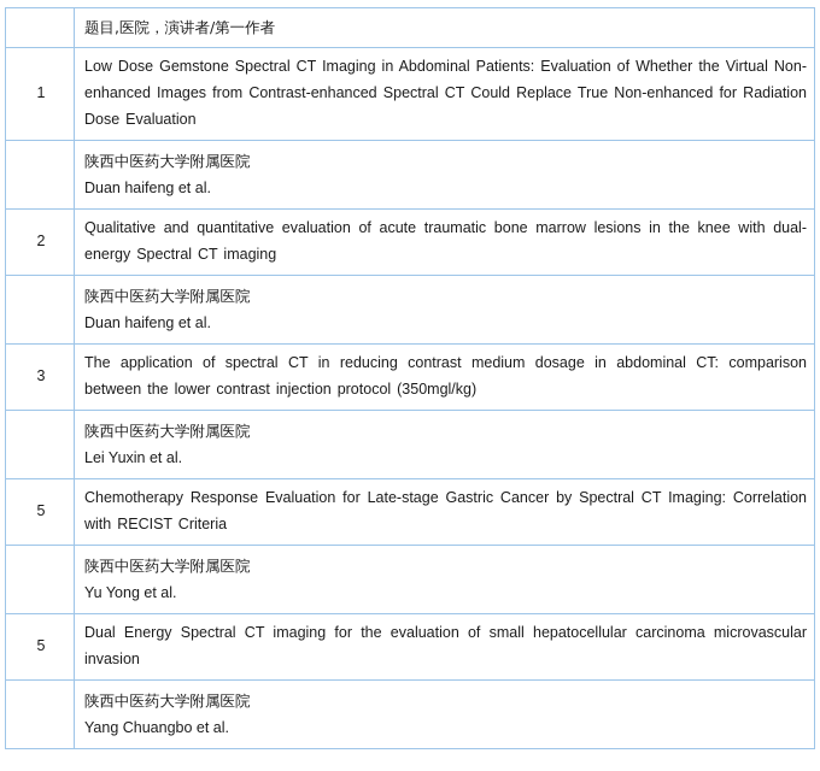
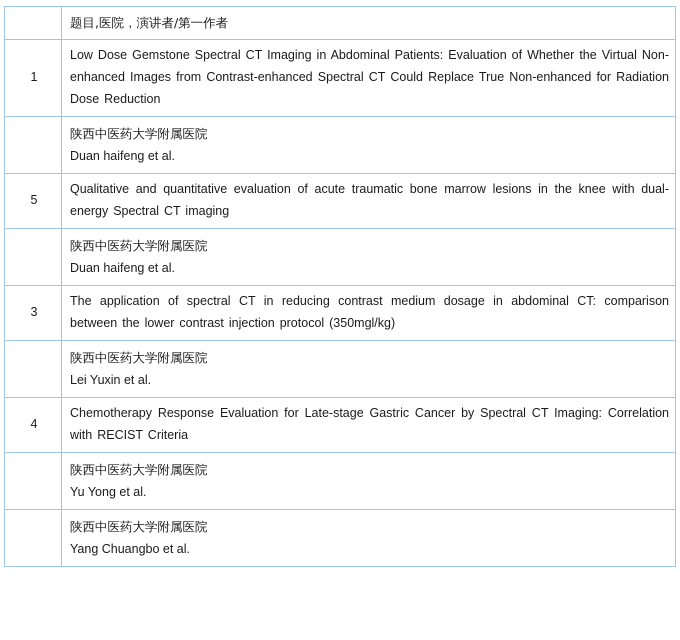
  	题目,医院，演讲者/第一作者
- 1	Low Dose Gemstone Spectral CT Imaging in Abdominal Patients: Evaluation of Whether the Virtual Non-enhanced Images from Contrast-enhanced Spectral CT Could Replace True Non-enhanced for Radiation Dose Evaluation
+ 1	Low Dose Gemstone Spectral CT Imaging in Abdominal Patients: Evaluation of Whether the Virtual Non-enhanced Images from Contrast-enhanced Spectral CT Could Replace True Non-enhanced for Radiation Dose Reduction
  	陕西中医药大学附属医院 Duan haifeng et al.
- 2	Qualitative and quantitative evaluation of acute traumatic bone marrow lesions in the knee with dual-energy Spectral CT imaging
+ 5	Qualitative and quantitative evaluation of acute traumatic bone marrow lesions in the knee with dual-energy Spectral CT imaging
  	陕西中医药大学附属医院 Duan haifeng et al.
  3	The application of spectral CT in reducing contrast medium dosage in abdominal CT: comparison between the lower contrast injection protocol (350mgl/kg)
  	陕西中医药大学附属医院 Lei Yuxin et al.
- 5	Chemotherapy Response Evaluation for Late-stage Gastric Cancer by Spectral CT Imaging: Correlation with RECIST Criteria
+ 4	Chemotherapy Response Evaluation for Late-stage Gastric Cancer by Spectral CT Imaging: Correlation with RECIST Criteria
  	陕西中医药大学附属医院 Yu Yong et al.
- 5	Dual Energy Spectral CT imaging for the evaluation of small hepatocellular carcinoma microvascular invasion
  	陕西中医药大学附属医院 Yang Chuangbo et al.
